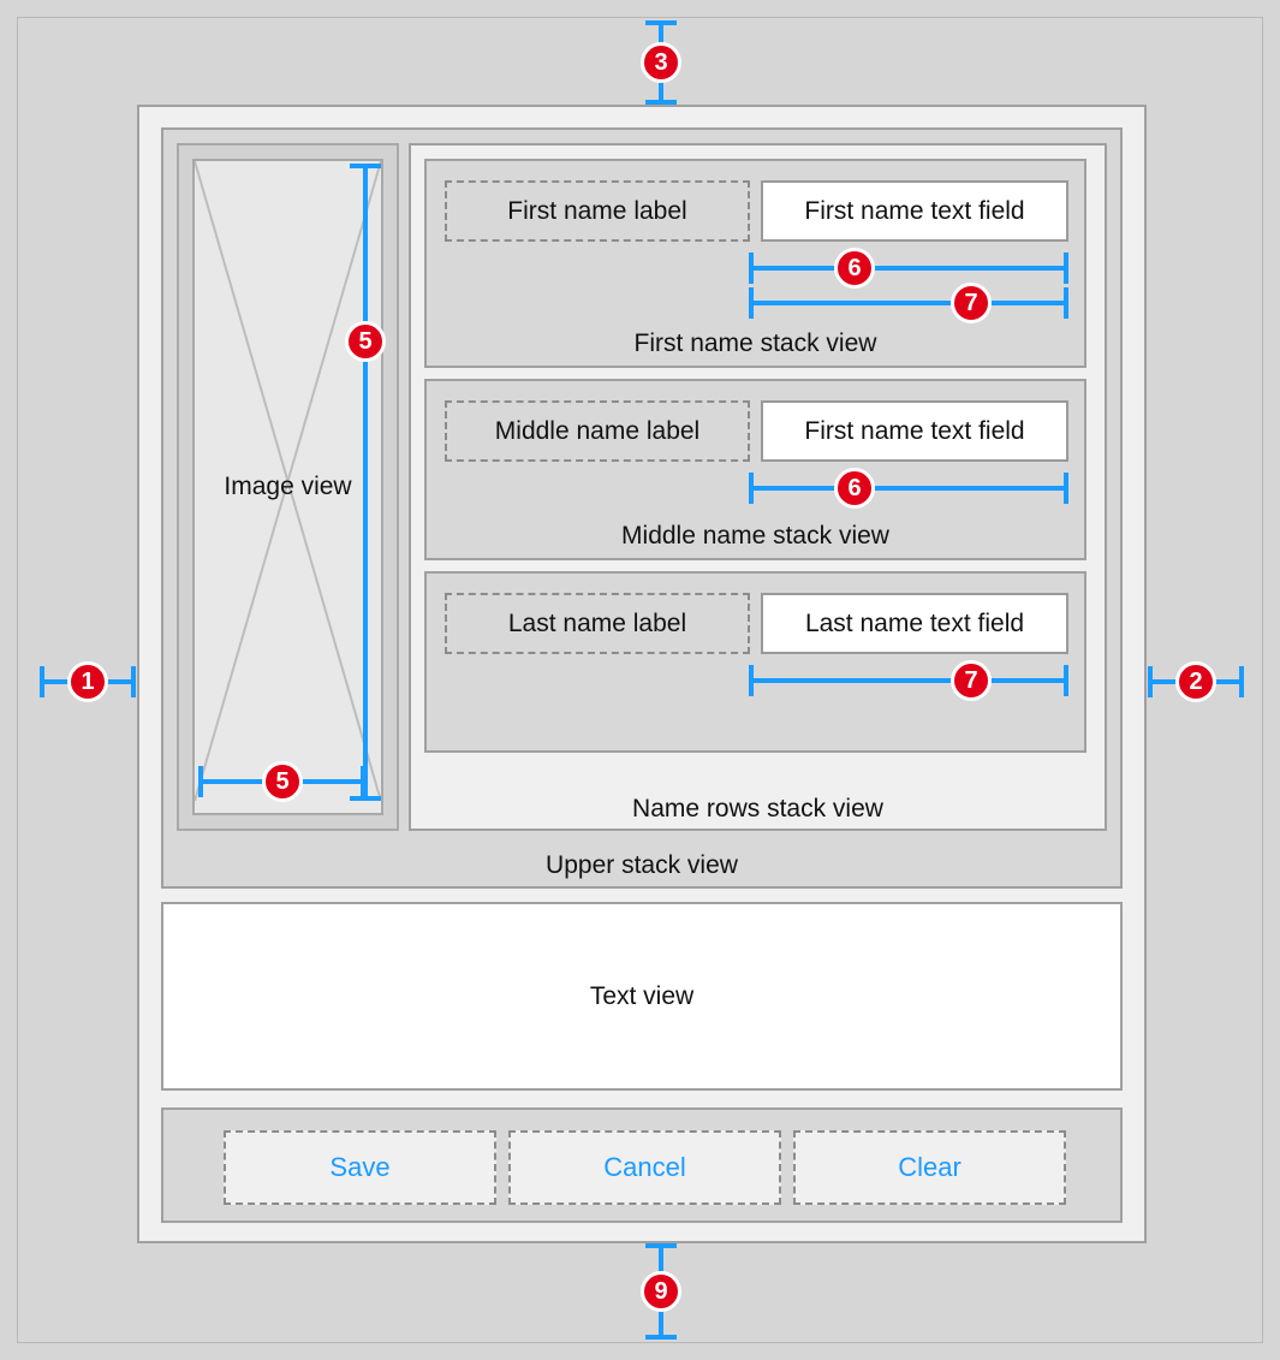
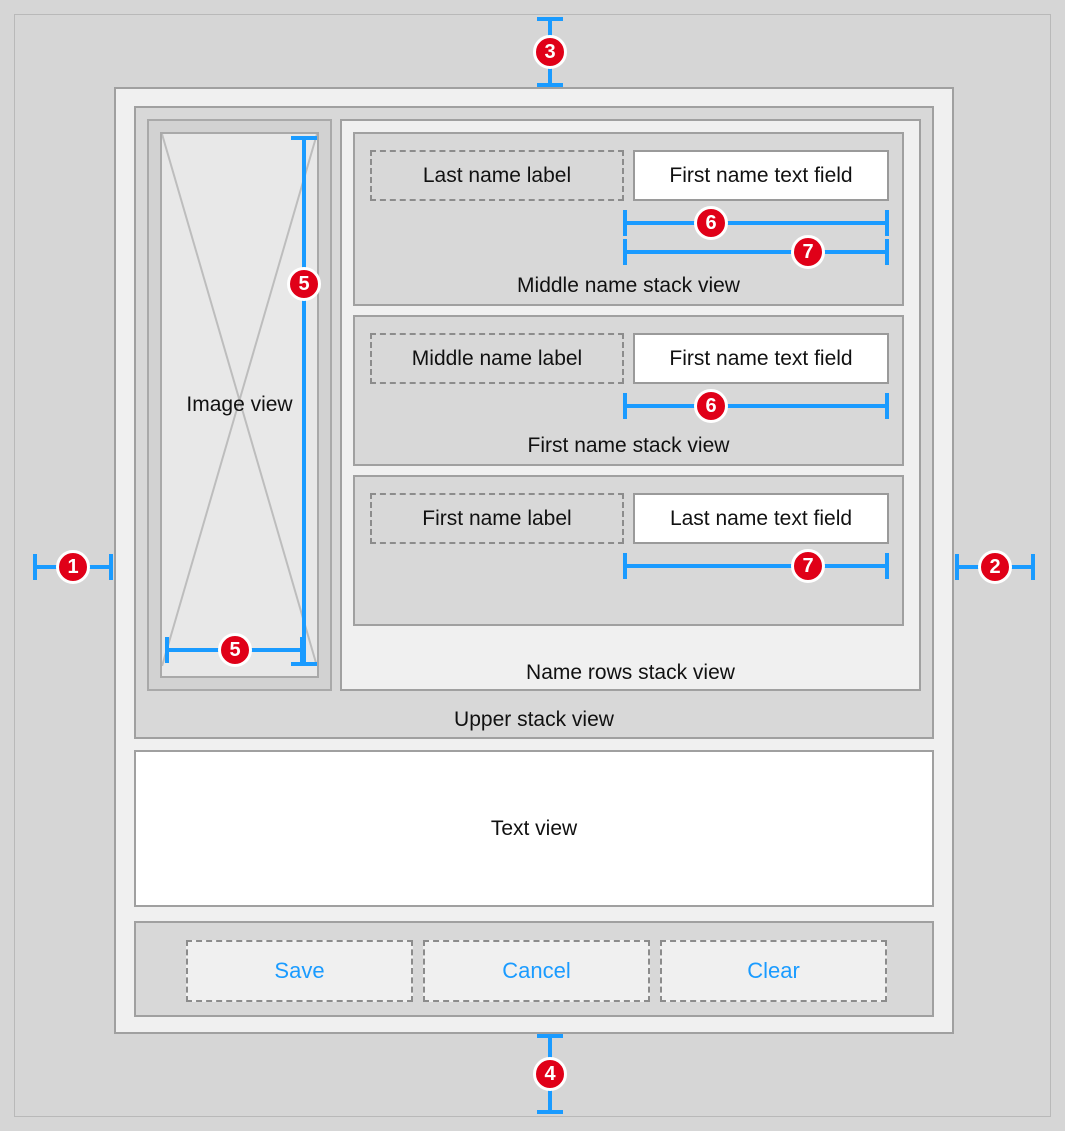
  1
  2
  3
- 9
+ 4
  Image view
  5
  5
- First name label
+ Last name label
  First name text field
  6
  7
- First name stack view
+ Middle name stack view
  Middle name label
  First name text field
  6
- Middle name stack view
+ First name stack view
- Last name label
+ First name label
  Last name text field
  7
  Name rows stack view
  Upper stack view
  Text view
  Save
  Cancel
  Clear
